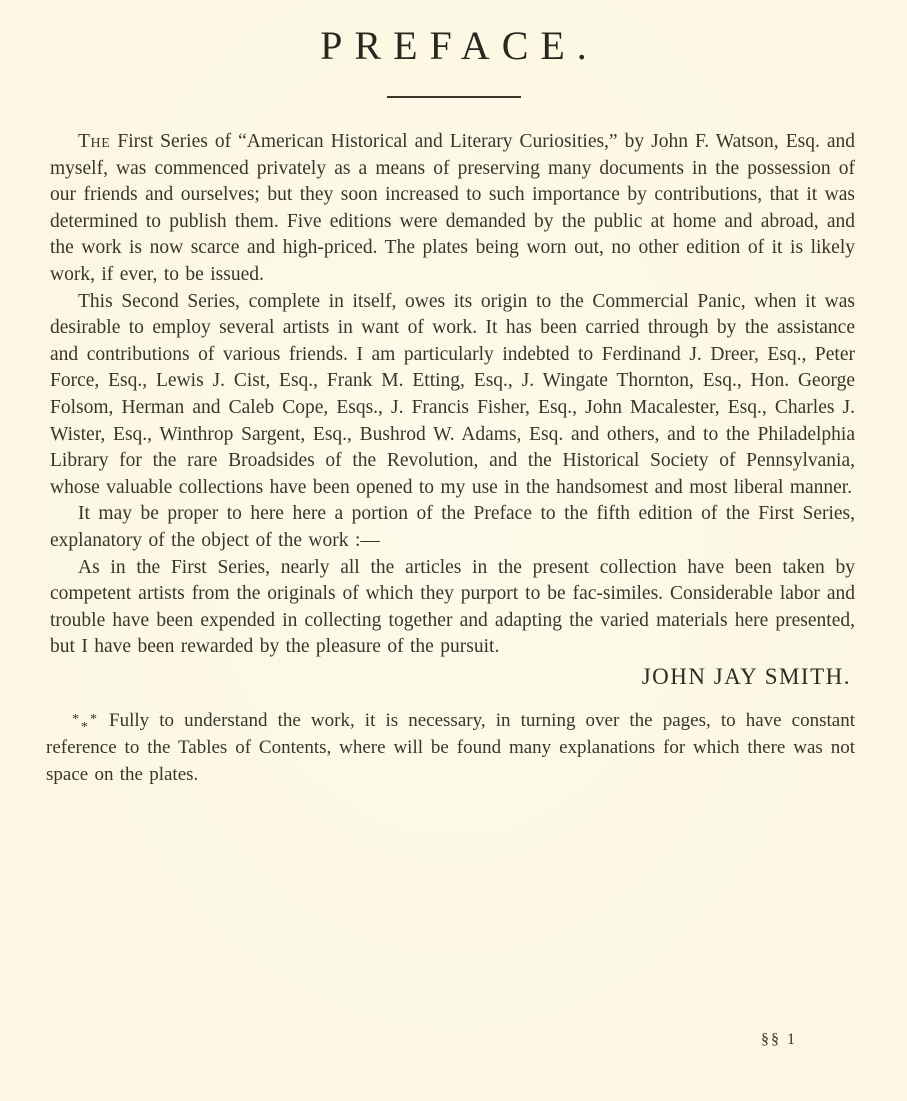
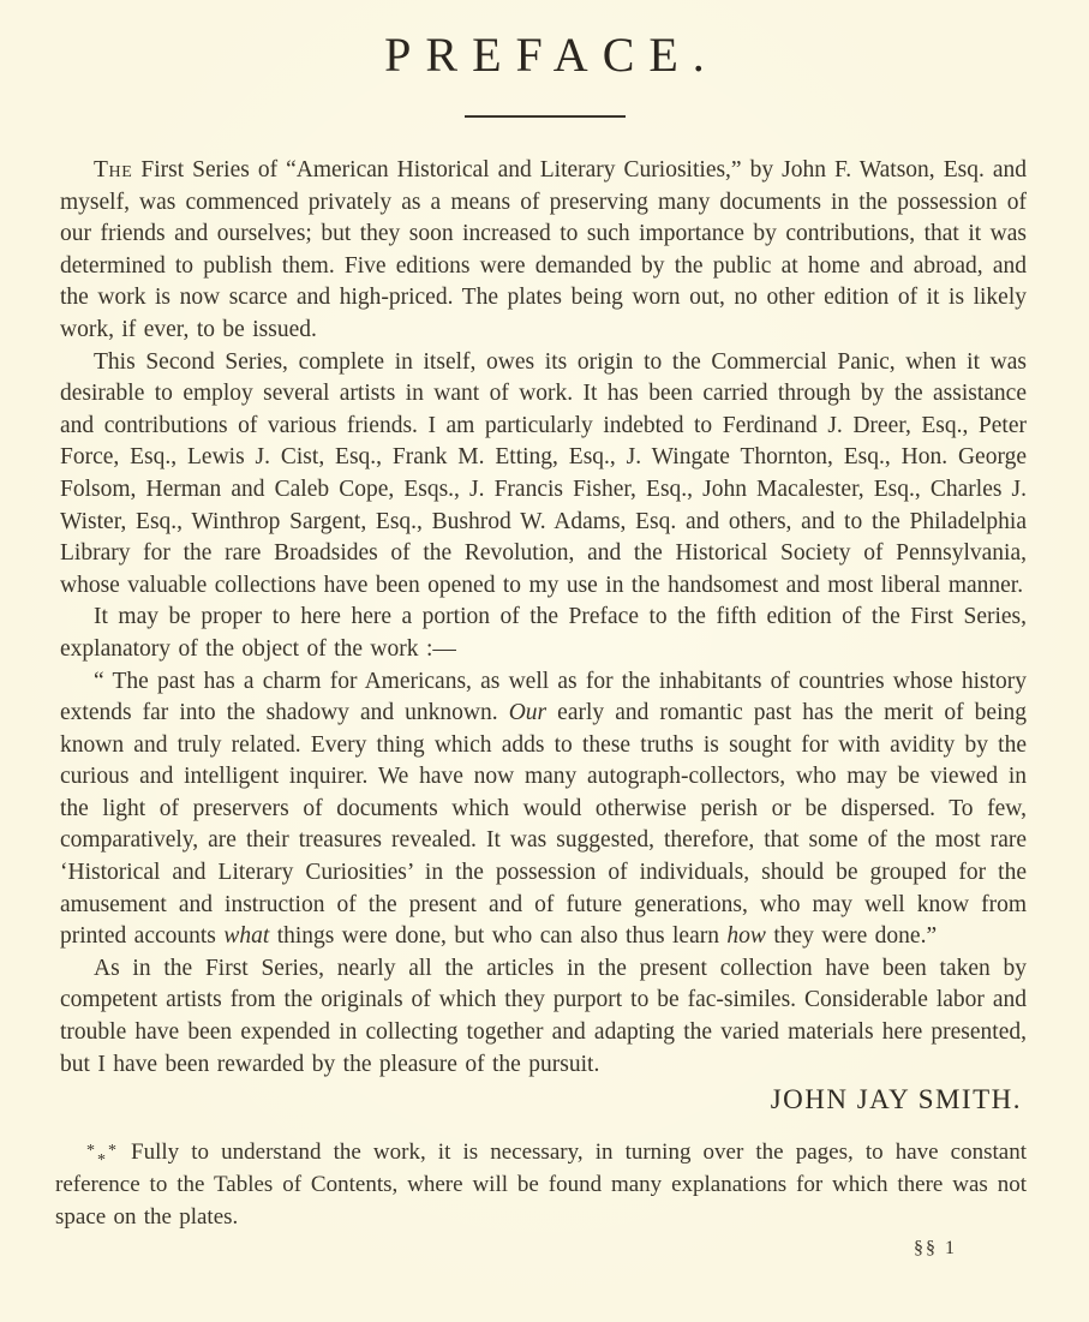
  PREFACE.
  The First Series of “American Historical and Literary Curiosities,” by John F. Watson, Esq. and myself, was commenced privately as a means of preserving many documents in the possession of our friends and ourselves; but they soon increased to such importance by contributions, that it was determined to publish them. Five editions were demanded by the public at home and abroad, and the work is now scarce and high-priced. The plates being worn out, no other edition of it is likely work, if ever, to be issued.
  This Second Series, complete in itself, owes its origin to the Commercial Panic, when it was desirable to employ several artists in want of work. It has been carried through by the assistance and contributions of various friends. I am particularly indebted to Ferdinand J. Dreer, Esq., Peter Force, Esq., Lewis J. Cist, Esq., Frank M. Etting, Esq., J. Wingate Thornton, Esq., Hon. George Folsom, Herman and Caleb Cope, Esqs., J. Francis Fisher, Esq., John Macalester, Esq., Charles J. Wister, Esq., Winthrop Sargent, Esq., Bushrod W. Adams, Esq. and others, and to the Philadelphia Library for the rare Broadsides of the Revolution, and the Historical Society of Pennsylvania, whose valuable collections have been opened to my use in the handsomest and most liberal manner.
  It may be proper to here here a portion of the Preface to the fifth edition of the First Series, explanatory of the object of the work :—
+ “ The past has a charm for Americans, as well as for the inhabitants of countries whose history extends far into the shadowy and unknown. Our early and romantic past has the merit of being known and truly related. Every thing which adds to these truths is sought for with avidity by the curious and intelligent inquirer. We have now many autograph-collectors, who may be viewed in the light of preservers of documents which would otherwise perish or be dispersed. To few, comparatively, are their treasures revealed. It was suggested, therefore, that some of the most rare ‘Historical and Literary Curiosities’ in the possession of individuals, should be grouped for the amusement and instruction of the present and of future generations, who may well know from printed accounts what things were done, but who can also thus learn how they were done.”
  As in the First Series, nearly all the articles in the present collection have been taken by competent artists from the originals of which they purport to be fac-similes. Considerable labor and trouble have been expended in collecting together and adapting the varied materials here presented, but I have been rewarded by the pleasure of the pursuit.
  JOHN JAY SMITH.
  * *
  *
  Fully to understand the work, it is necessary, in turning over the pages, to have constant reference to the Tables of Contents, where will be found many explanations for which there was not space on the plates.
  §§ 1
